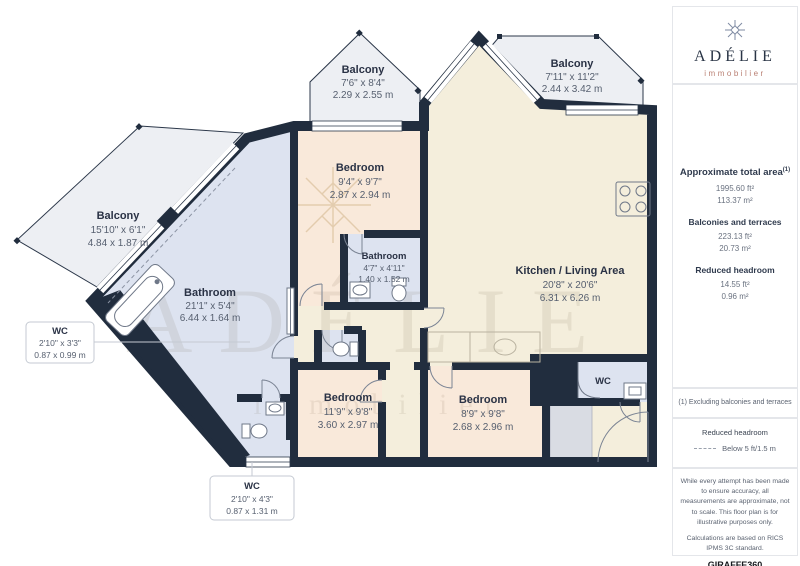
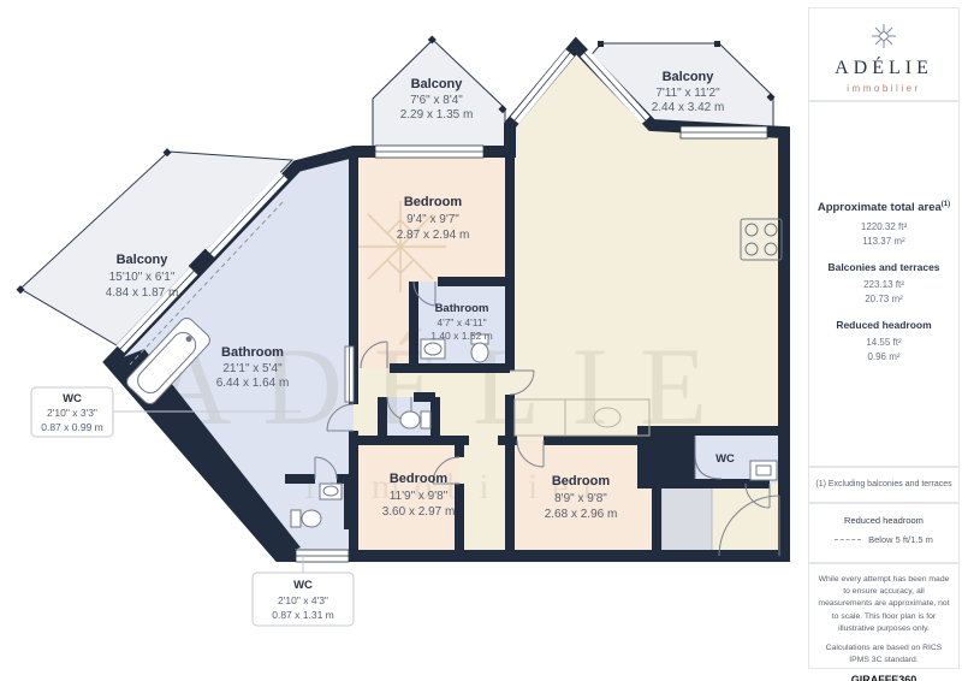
  ADÉLIE
  imoilier
  Balcony
  7'6" x 8'4"
- 2.29 x 2.55 m
+ 2.29 x 1.35 m
  Balcony
  7'11" x 11'2"
  2.44 x 3.42 m
  Balcony
  15'10" x 6'1"
  4.84 x 1.87 m
  Bedroom
  9'4" x 9'7"
  2.87 x 2.94 m
  Bathroom
  4'7" x 4'11"
  1.40 x 1.52 m
- Kitchen / Living Area
- 20'8" x 20'6"
- 6.31 x 6.26 m
  Bathroom
  21'1" x 5'4"
  6.44 x 1.64 m
  Bedroom
  11'9" x 9'8"
  3.60 x 2.97 m
  Bedroom
  8'9" x 9'8"
  2.68 x 2.96 m
  WC
  WC
  2'10" x 3'3"
  0.87 x 0.99 m
  WC
  2'10" x 4'3"
  0.87 x 1.31 m
  ADÉLIE
  immobilier
  Approximate total area
- 1995.60 ft²
+ 1220.32 ft²
  113.37 m²
  Balconies and terraces
  223.13 ft²
  20.73 m²
  Reduced headroom
  14.55 ft²
  0.96 m²
  Reduced headroom
  Below 5 ft/1.5 m
  GIRAFFE360
